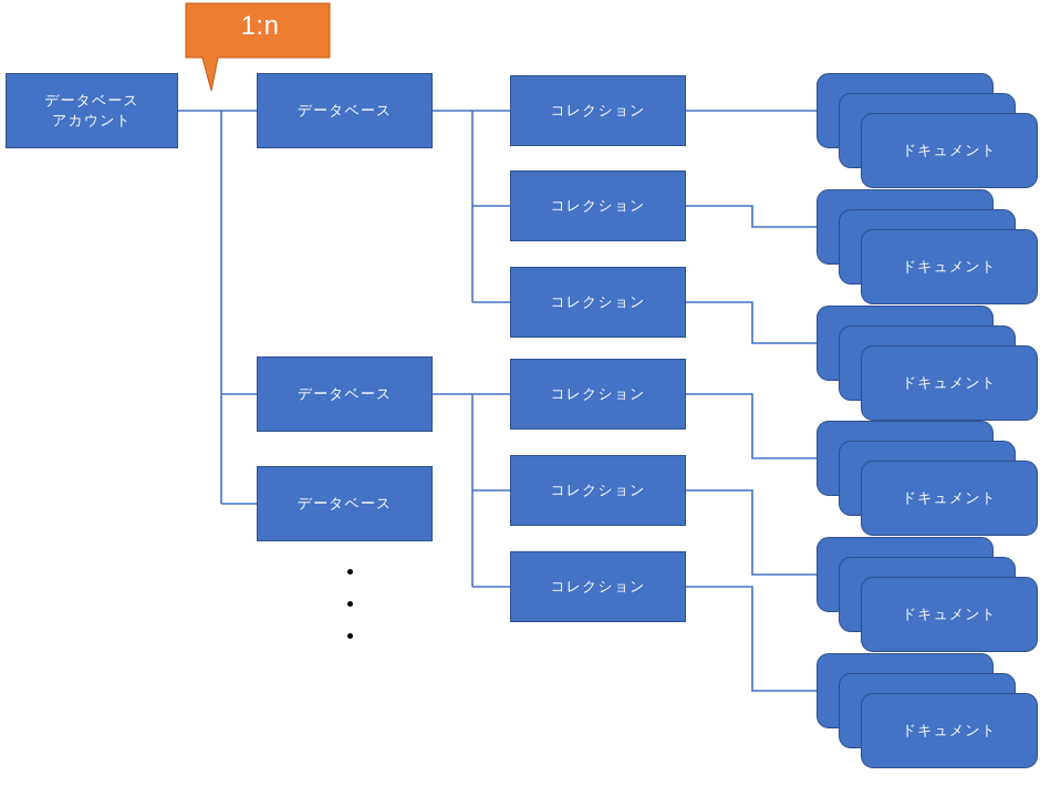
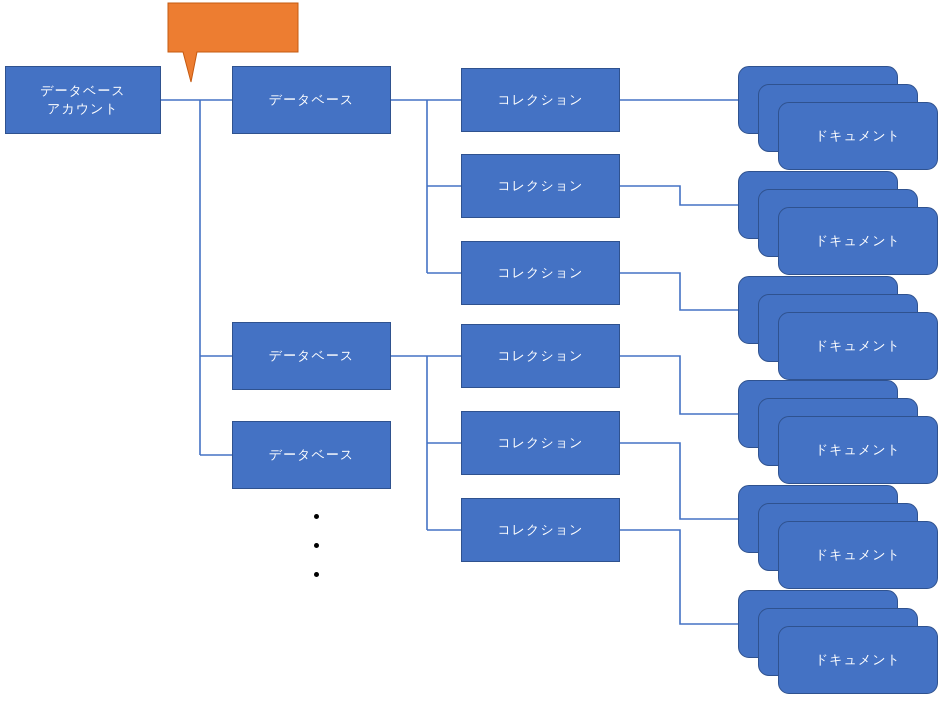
- 1:n
  データベース
  アカウント
  データベース
  データベース
  データベース
  コレクション
  コレクション
  コレクション
  コレクション
  コレクション
  コレクション
  ドキュメント
  ドキュメント
  ドキュメント
  ドキュメント
  ドキュメント
  ドキュメント
